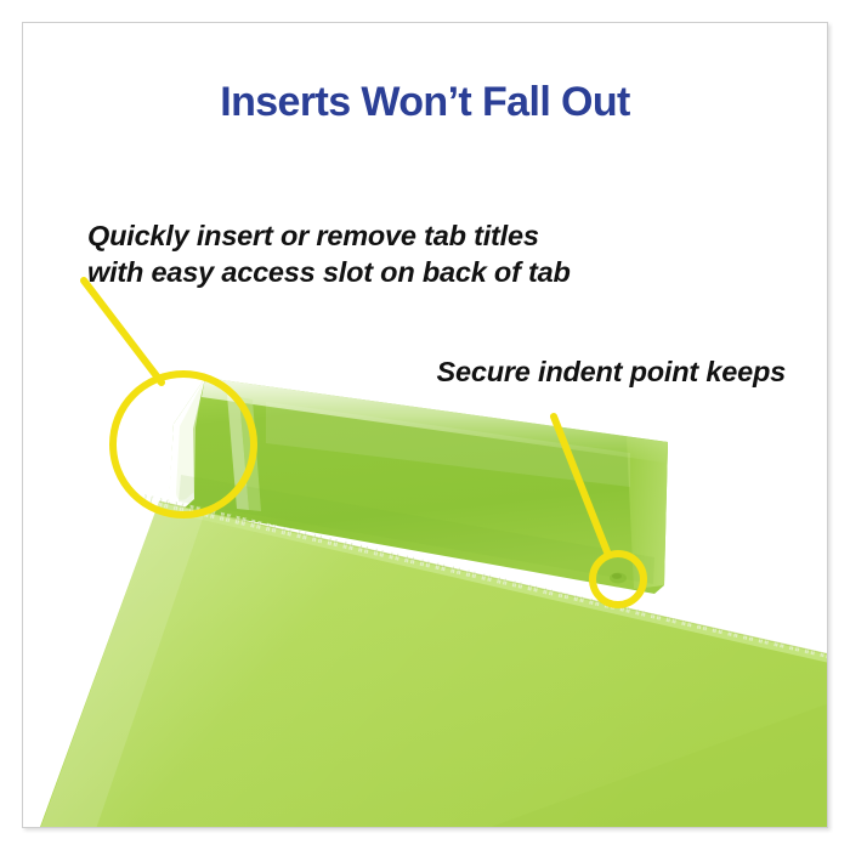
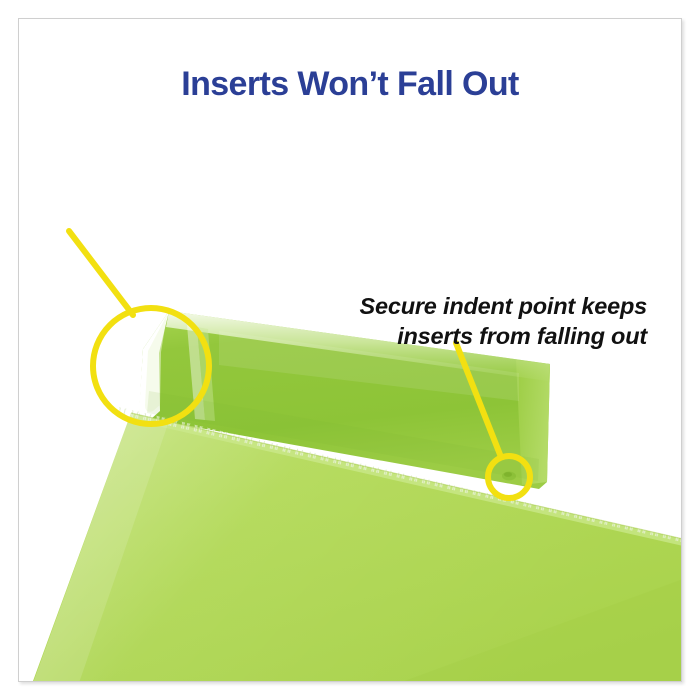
  Inserts Won’t Fall Out
- Quickly insert or remove tab titles
- with easy access slot on back of tab
  Secure indent point keeps
+ inserts from falling out
